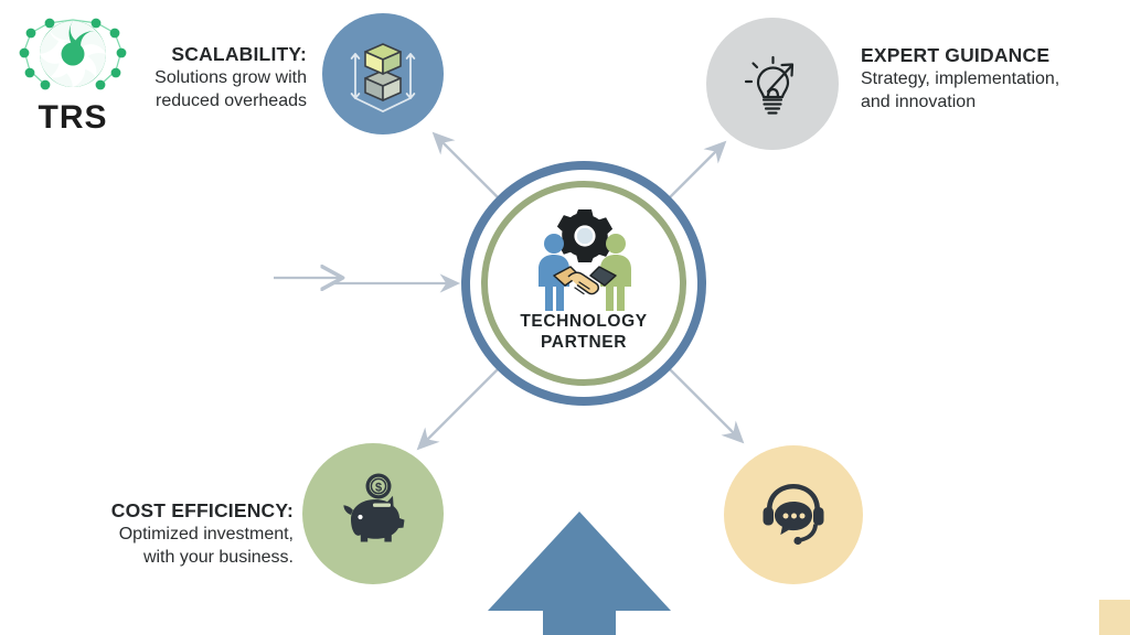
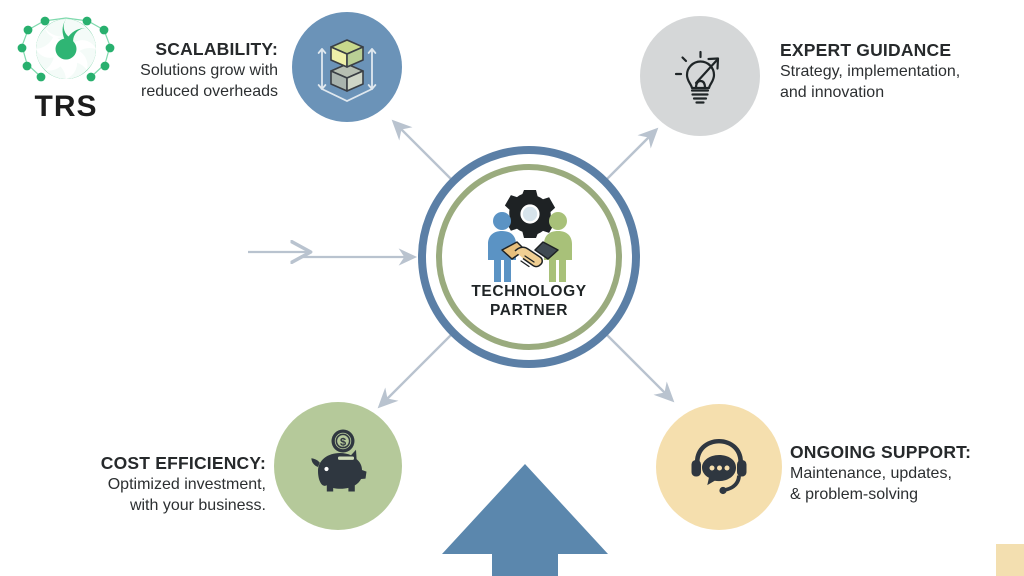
  TRS
  SCALABILITY:
  Solutions grow with
  reduced overheads
  EXPERT GUIDANCE
  Strategy, implementation,
  and innovation
  $
  COST EFFICIENCY:
  Optimized investment,
  with your business.
+ ONGOING SUPPORT:
+ Maintenance, updates,
+ & problem-solving
  TECHNOLOGY
  PARTNER
